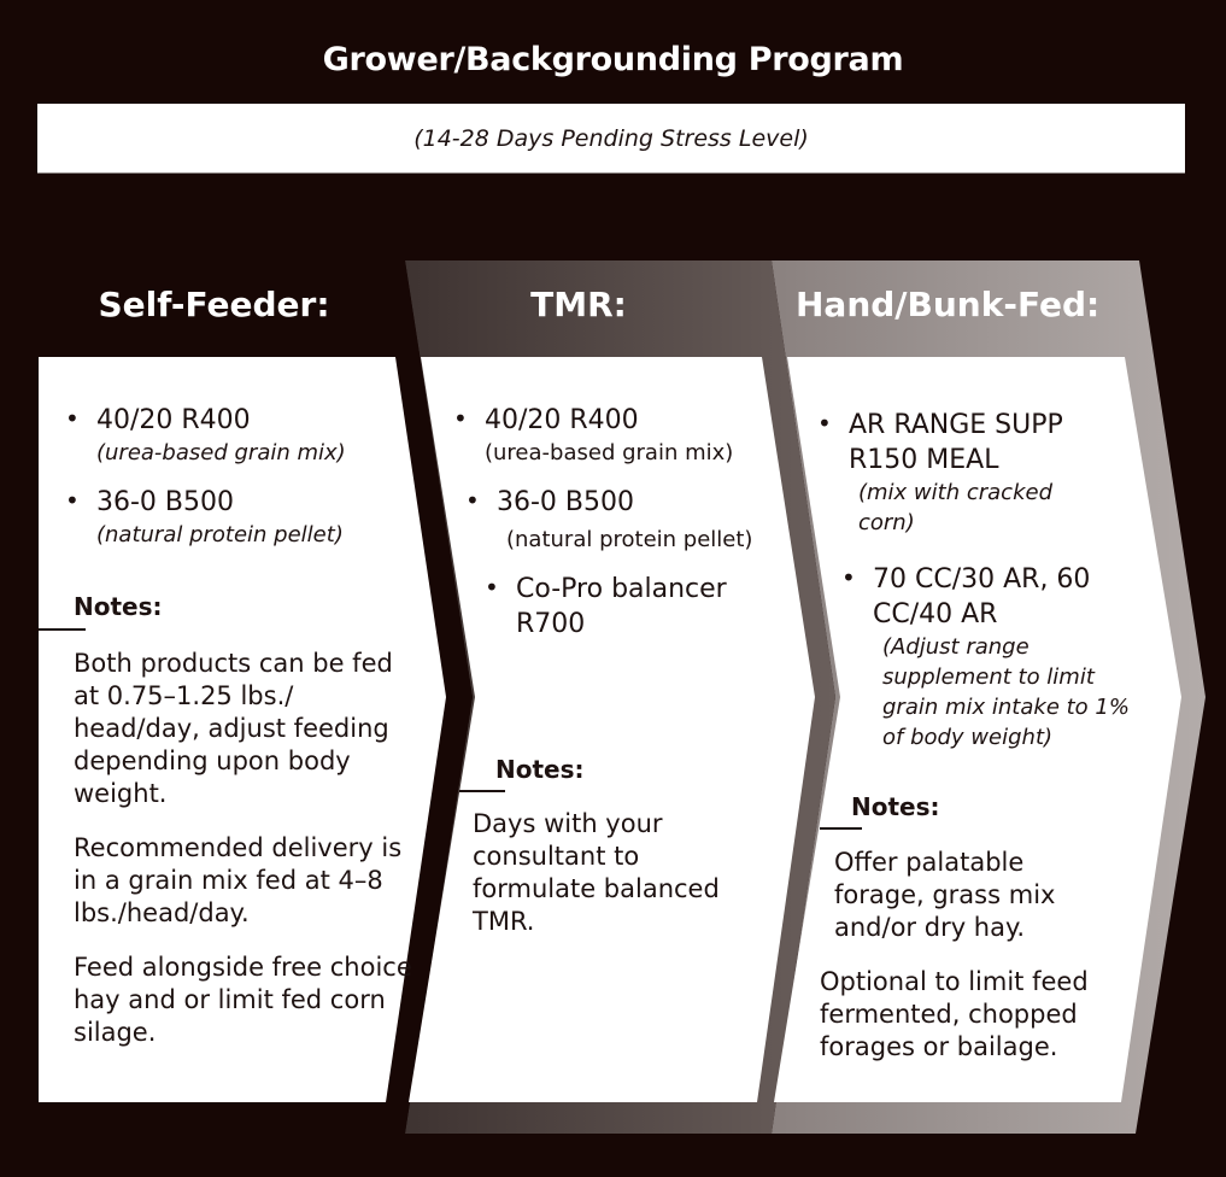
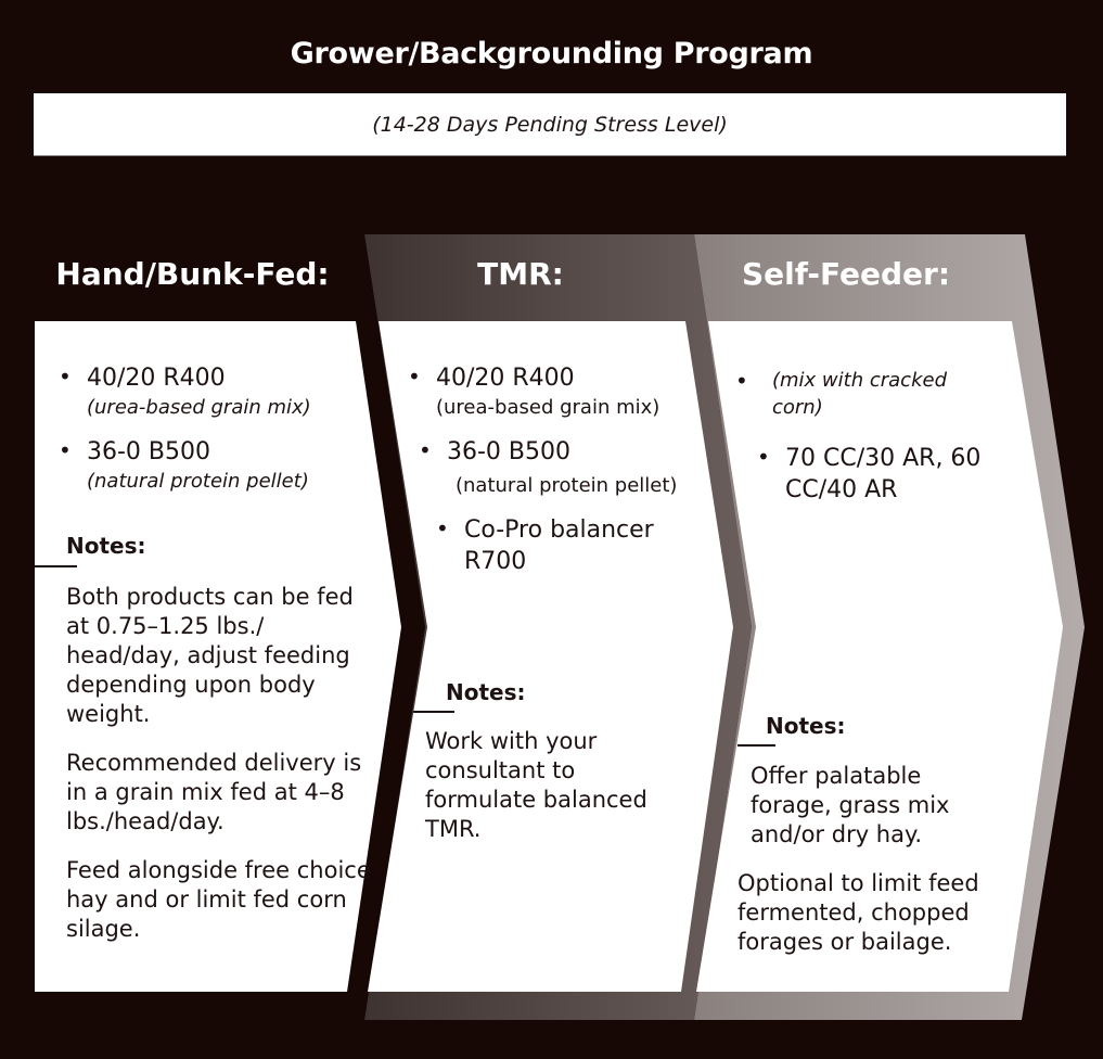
  Grower/Backgrounding Program
  (14-28 Days Pending Stress Level)
- Self-Feeder:
+ Hand/Bunk-Fed:
  TMR:
- Hand/Bunk-Fed:
+ Self-Feeder:
  •
  40/20 R400
  (urea-based grain mix)
  •
  36-0 B500
  (natural protein pellet)
  Notes:
  Both products can be fed at 0.75–1.25 lbs./ head/day, adjust feeding depending upon body weight.
  Recommended delivery is in a grain mix fed at 4–8 lbs./head/day.
  Feed alongside free choice hay and or limit fed corn silage.
  •
  40/20 R400
  (urea-based grain mix)
  •
  36-0 B500
  (natural protein pellet)
  •
  Co-Pro balancer R700
  Notes:
- Days with your consultant to formulate balanced TMR.
+ Work with your consultant to formulate balanced TMR.
  •
- AR RANGE SUPP R150 MEAL
  (mix with cracked corn)
  •
  70 CC/30 AR, 60 CC/40 AR
- (Adjust range supplement to limit grain mix intake to 1% of body weight)
  Notes:
  Offer palatable forage, grass mix and/or dry hay.
  Optional to limit feed fermented, chopped forages or bailage.
